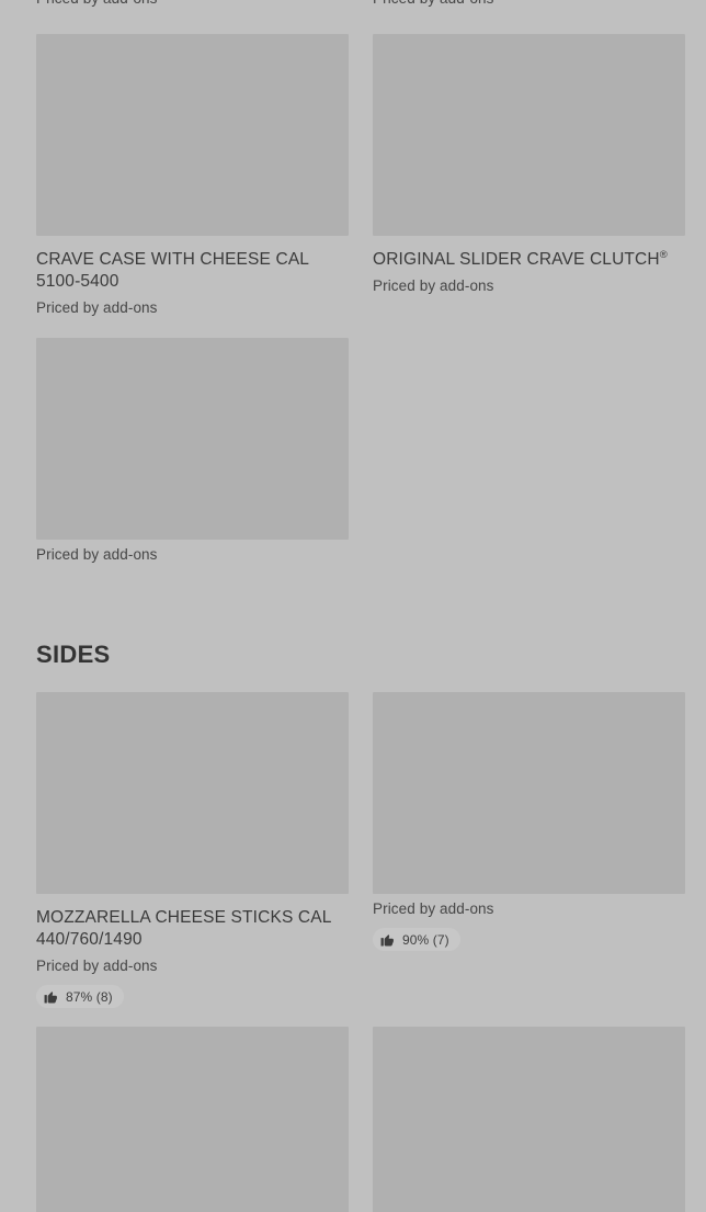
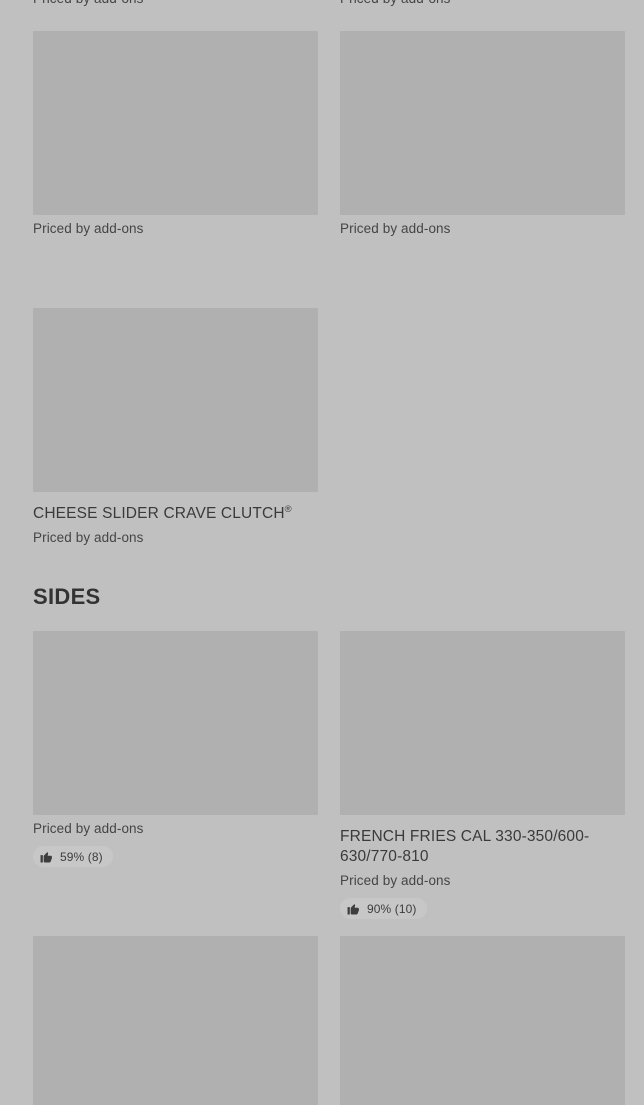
- CRAVE CASE WITH CHEESE CAL 5100-5400
  Priced by add-ons
- ORIGINAL SLIDER CRAVE CLUTCH®
  Priced by add-ons
+ CHEESE SLIDER CRAVE CLUTCH®
  Priced by add-ons
  SIDES
- MOZZARELLA CHEESE STICKS CAL 440/760/1490
  Priced by add-ons
- 87% (8)
+ 59% (8)
+ FRENCH FRIES CAL 330-350/600-630/770-810
  Priced by add-ons
- 90% (7)
+ 90% (10)
